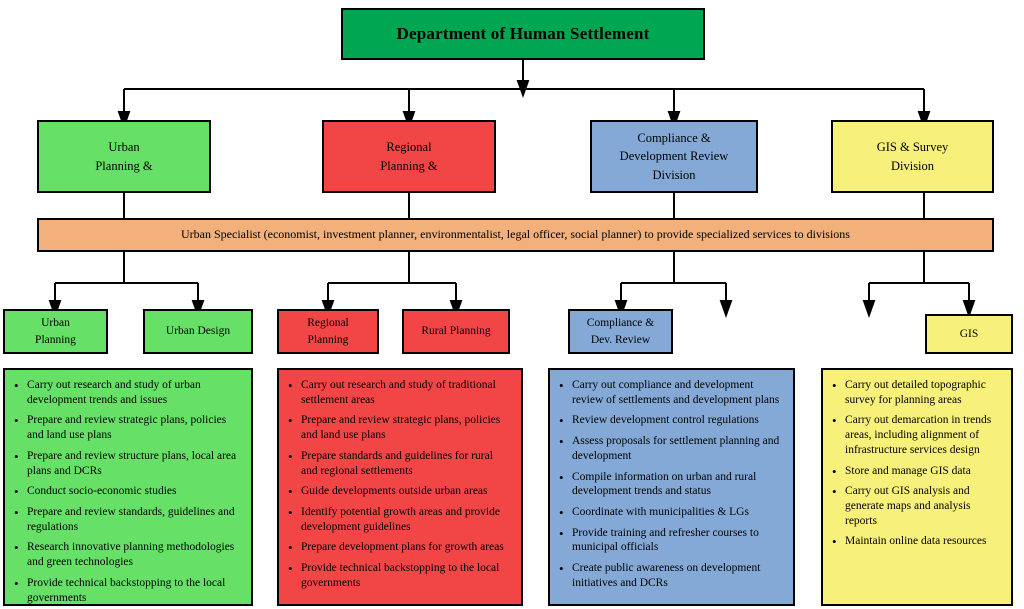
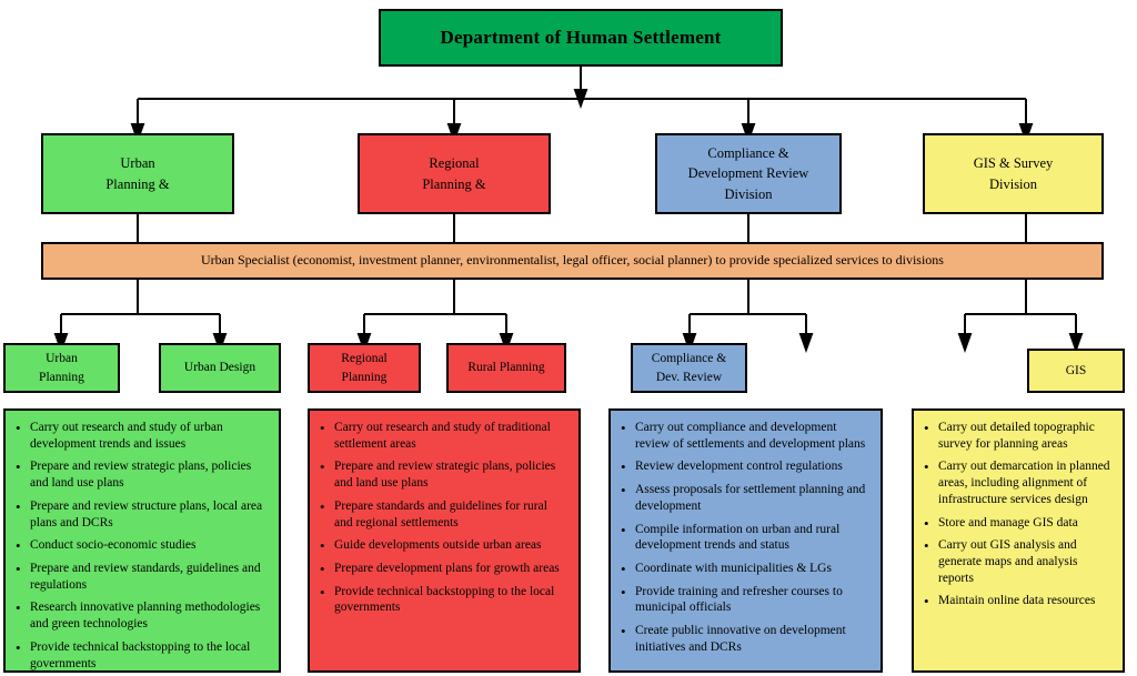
  Department of Human Settlement
  Urban
  Planning &
  Regional
  Planning &
  Compliance &
  Development Review
  Division
  GIS & Survey
  Division
  Urban Specialist (economist, investment planner, environmentalist, legal officer, social planner) to provide specialized services to divisions
  Urban
  Planning
  Urban Design
  Regional
  Planning
  Rural Planning
  Compliance &
  Dev. Review
  GIS
  Carry out research and study of urban development trends and issues
  Prepare and review strategic plans, policies and land use plans
  Prepare and review structure plans, local area plans and DCRs
  Conduct socio-economic studies
  Prepare and review standards, guidelines and regulations
  Research innovative planning methodologies and green technologies
  Provide technical backstopping to the local governments
  Carry out research and study of traditional settlement areas
  Prepare and review strategic plans, policies and land use plans
  Prepare standards and guidelines for rural and regional settlements
  Guide developments outside urban areas
- Identify potential growth areas and provide development guidelines
  Prepare development plans for growth areas
  Provide technical backstopping to the local governments
  Carry out compliance and development review of settlements and development plans
  Review development control regulations
  Assess proposals for settlement planning and development
  Compile information on urban and rural development trends and status
  Coordinate with municipalities & LGs
  Provide training and refresher courses to municipal officials
- Create public awareness on development initiatives and DCRs
+ Create public innovative on development initiatives and DCRs
  Carry out detailed topographic survey for planning areas
- Carry out demarcation in trends areas, including alignment of infrastructure services design
+ Carry out demarcation in planned areas, including alignment of infrastructure services design
  Store and manage GIS data
  Carry out GIS analysis and generate maps and analysis reports
  Maintain online data resources
